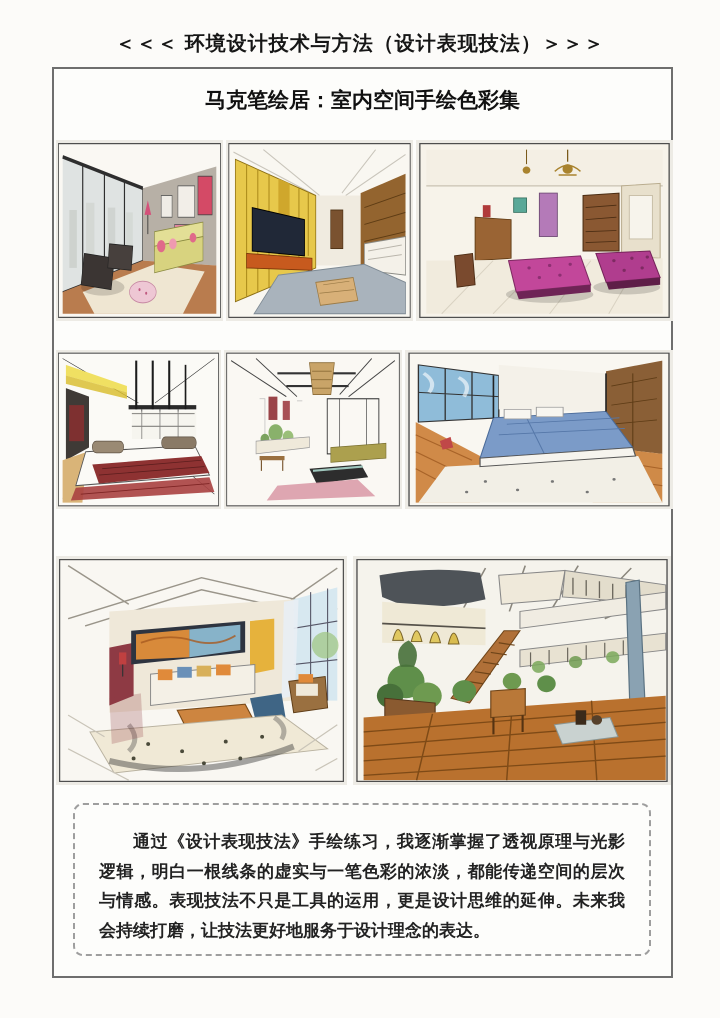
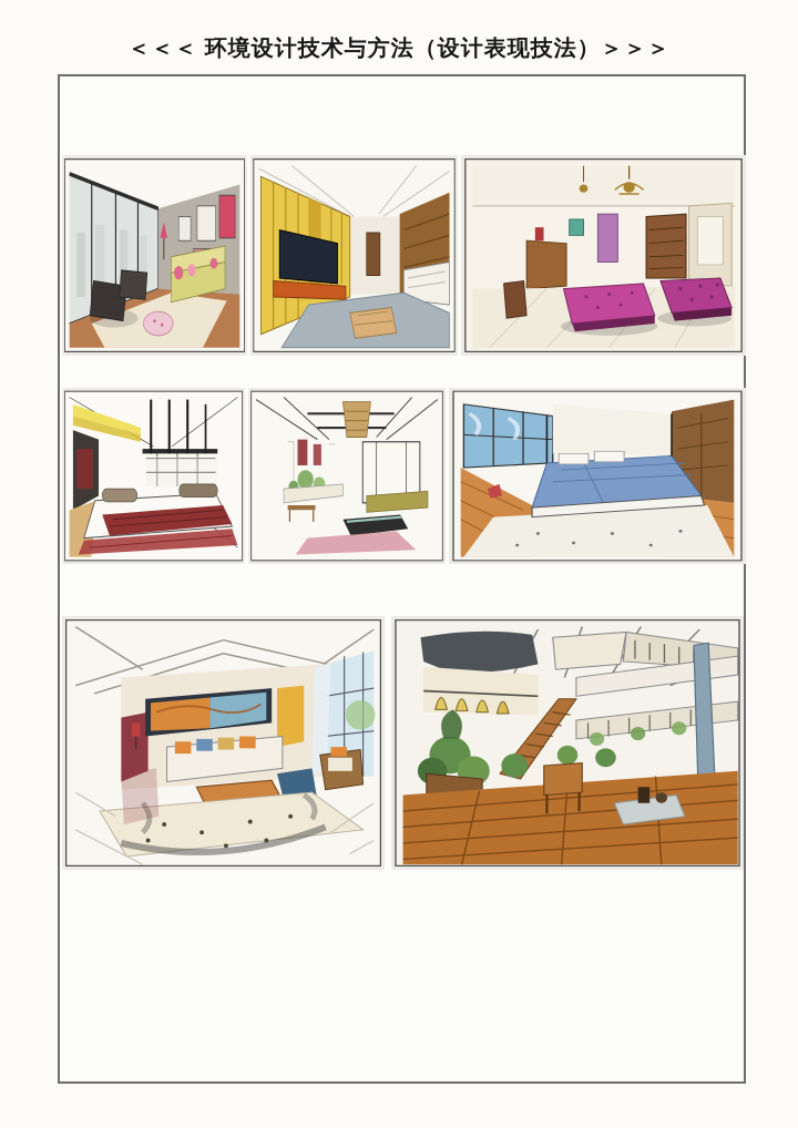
  ＜＜＜ 环境设计技术与方法（设计表现技法）＞＞＞
- 马克笔绘居：室内空间手绘色彩集
- 通过《设计表现技法》手绘练习，我逐渐掌握了透视原理与光影逻辑，明白一根线条的虚实与一笔色彩的浓淡，都能传递空间的层次与情感。表现技法不只是工具的运用，更是设计思维的延伸。未来我会持续打磨，让技法更好地服务于设计理念的表达。
